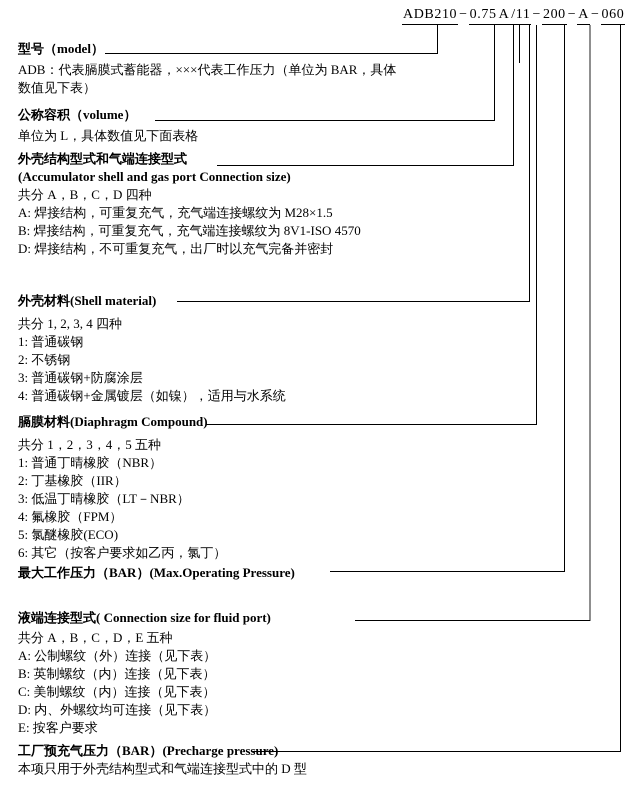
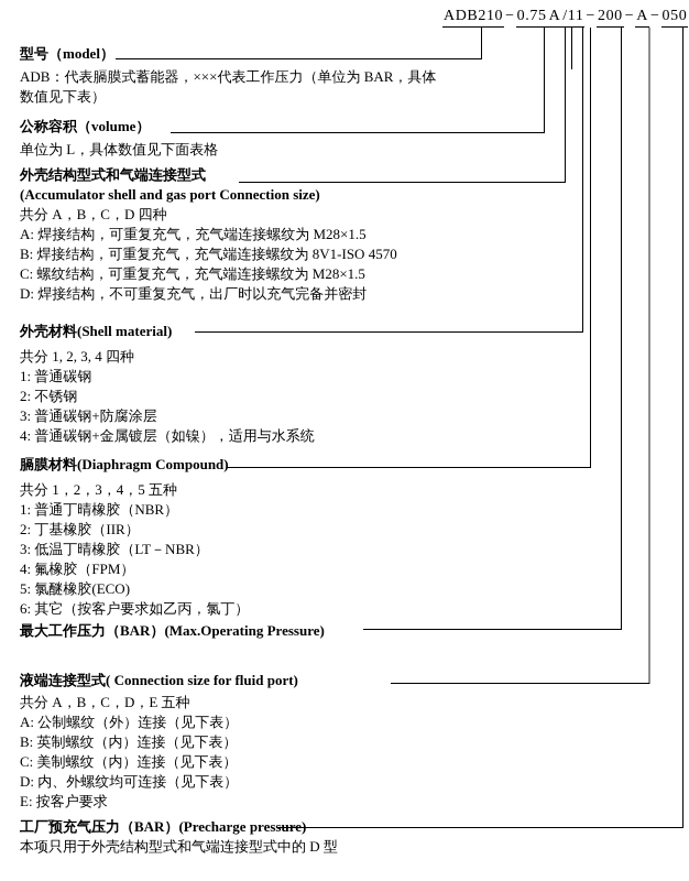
  ADB210
  −
  0.75
  A
  /11
  −
  200
  −
  A
  −
- 060
+ 050
  型号（model）
  ADB：代表膈膜式蓄能器，×××代表工作压力（单位为 BAR，具体
  数值见下表）
  公称容积（volume）
  单位为 L，具体数值见下面表格
  外壳结构型式和气端连接型式
  (Accumulator shell and gas port Connection size)
  共分 A，B，C，D 四种
  A: 焊接结构，可重复充气，充气端连接螺纹为 M28×1.5
  B: 焊接结构，可重复充气，充气端连接螺纹为 8V1-ISO 4570
+ C: 螺纹结构，可重复充气，充气端连接螺纹为 M28×1.5
  D: 焊接结构，不可重复充气，出厂时以充气完备并密封
  外壳材料(Shell material)
  共分 1, 2, 3, 4 四种
  1: 普通碳钢
  2: 不锈钢
  3: 普通碳钢+防腐涂层
  4: 普通碳钢+金属镀层（如镍），适用与水系统
  膈膜材料(Diaphragm Compound)
  共分 1，2，3，4，5 五种
  1: 普通丁晴橡胶（NBR）
  2: 丁基橡胶（IIR）
  3: 低温丁晴橡胶（LT－NBR）
  4: 氟橡胶（FPM）
  5: 氯醚橡胶(ECO)
  6: 其它（按客户要求如乙丙，氯丁）
  最大工作压力（BAR）(Max.Operating Pressure)
  液端连接型式( Connection size for fluid port)
  共分 A，B，C，D，E 五种
  A: 公制螺纹（外）连接（见下表）
  B: 英制螺纹（内）连接（见下表）
  C: 美制螺纹（内）连接（见下表）
  D: 内、外螺纹均可连接（见下表）
  E: 按客户要求
  工厂预充气压力（BAR）(Precharge pressure)
  本项只用于外壳结构型式和气端连接型式中的 D 型
